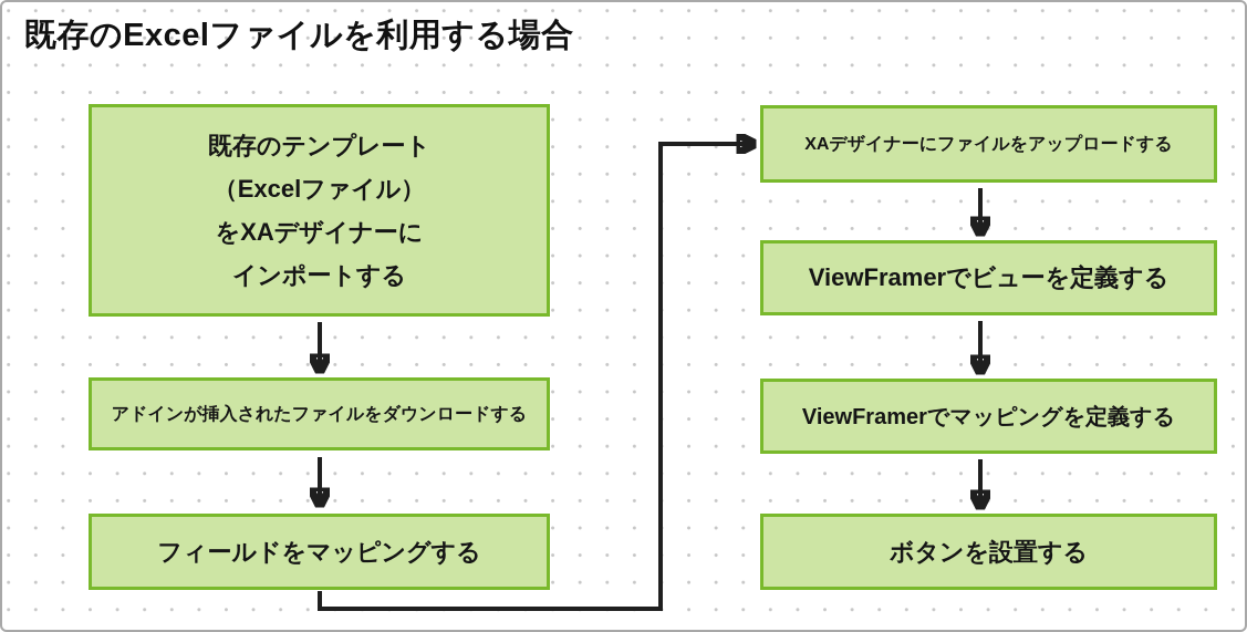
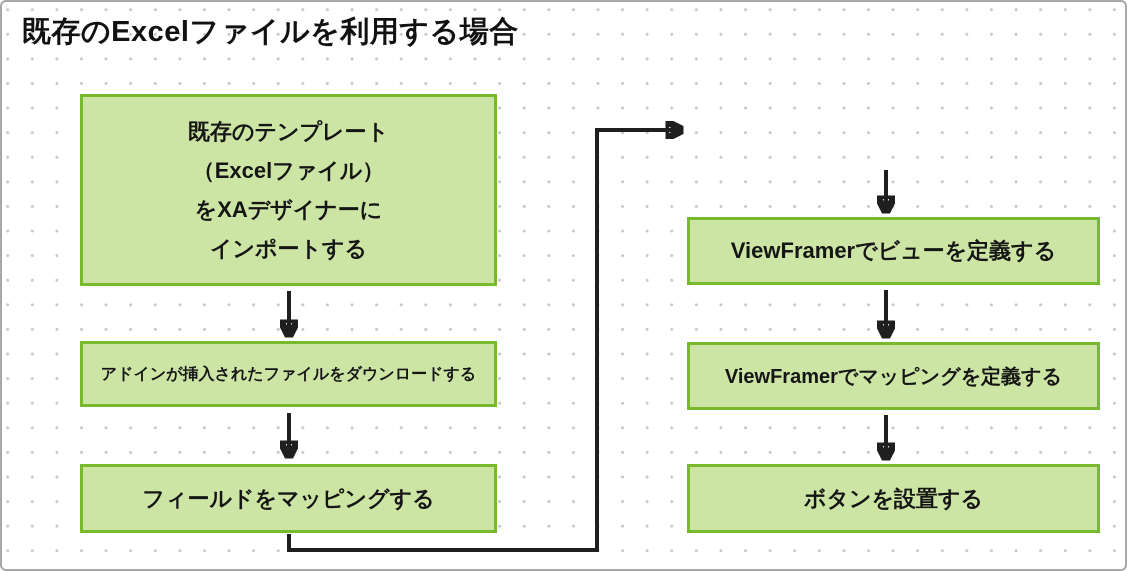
  既存のExcelファイルを利用する場合
  既存のテンプレート
  （Excelファイル）
  をXAデザイナーに
  インポートする
  アドインが挿入されたファイルをダウンロードする
  フィールドをマッピングする
- XAデザイナーにファイルをアップロードする
  ViewFramerでビューを定義する
  ViewFramerでマッピングを定義する
  ボタンを設置する
